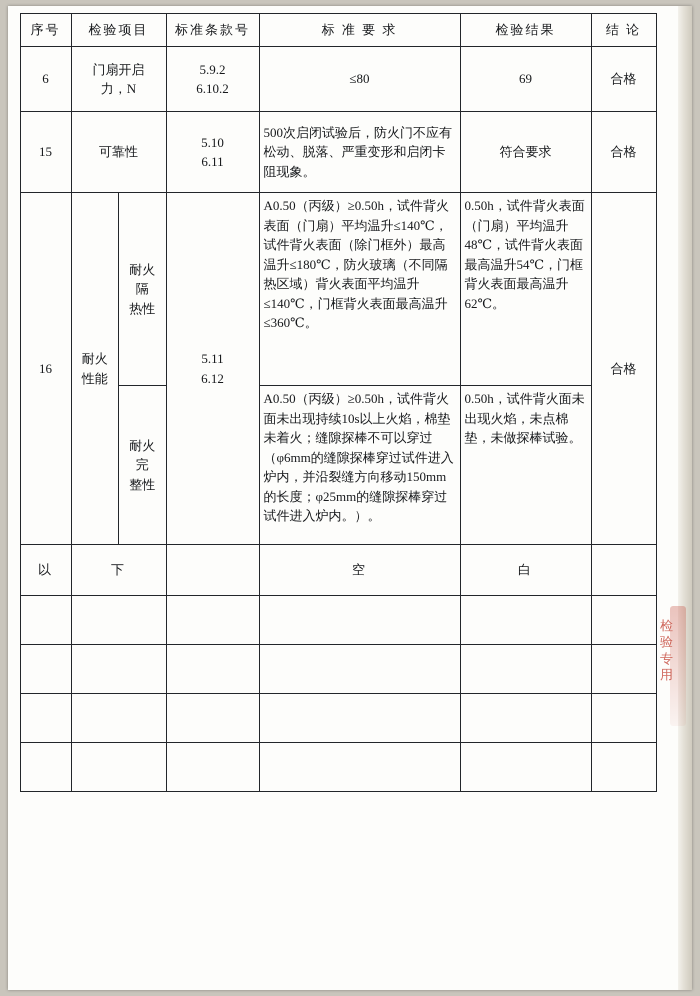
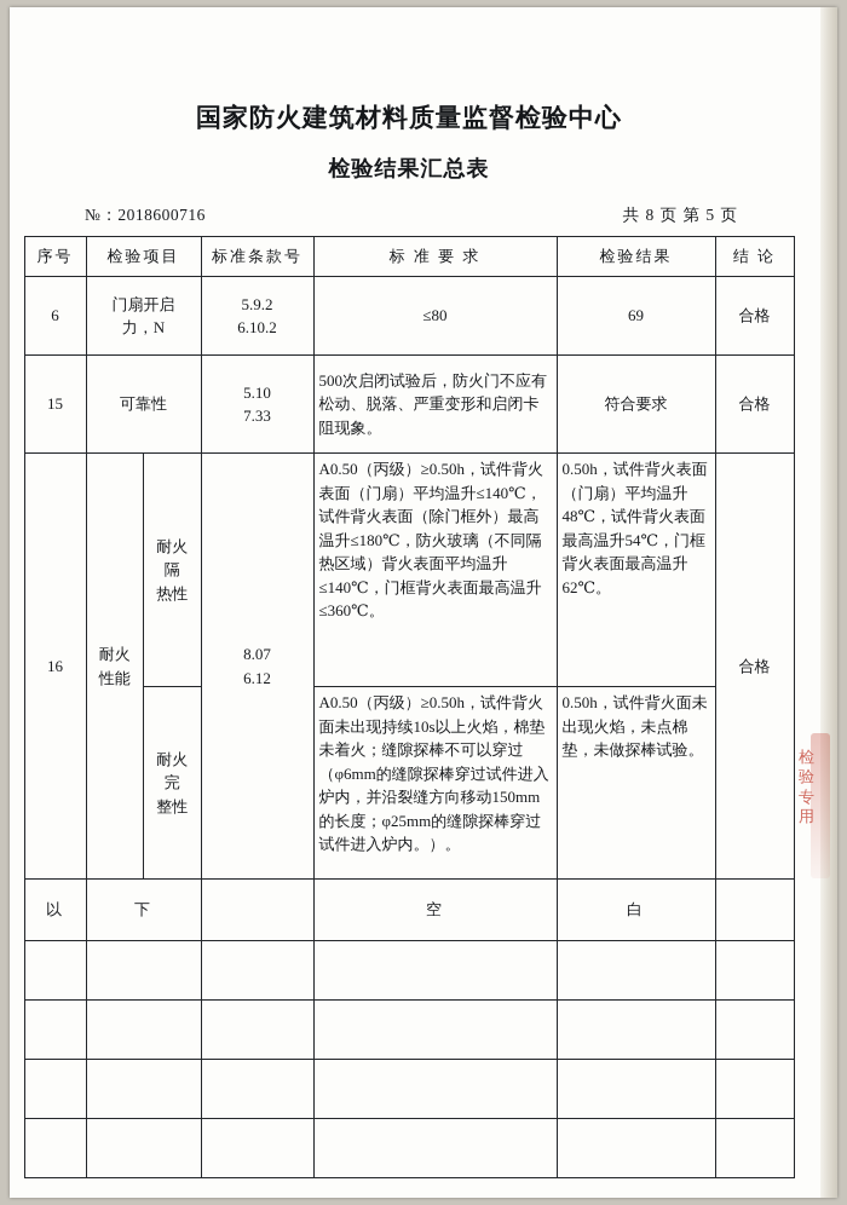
  检验专用
+ 国家防火建筑材料质量监督检验中心
+ 检验结果汇总表
+ №：2018600716
+ 共 8 页 第 5 页
  序号	检验项目	标准条款号	标 准 要 求	检验结果	结 论
  6	门扇开启 力，N	5.9.2 6.10.2	≤80	69	合格
- 15	可靠性	5.10 6.11	500次启闭试验后，防火门不应有松动、脱落、严重变形和启闭卡阻现象。	符合要求	合格
+ 15	可靠性	5.10 7.33	500次启闭试验后，防火门不应有松动、脱落、严重变形和启闭卡阻现象。	符合要求	合格
- 16	耐火 性能	耐火隔 热性	5.11 6.12	A0.50（丙级）≥0.50h，试件背火表面（门扇）平均温升≤140℃，试件背火表面（除门框外）最高温升≤180℃，防火玻璃（不同隔热区域）背火表面平均温升≤140℃，门框背火表面最高温升≤360℃。	0.50h，试件背火表面（门扇）平均温升48℃，试件背火表面最高温升54℃，门框背火表面最高温升62℃。	合格
+ 16	耐火 性能	耐火隔 热性	8.07 6.12	A0.50（丙级）≥0.50h，试件背火表面（门扇）平均温升≤140℃，试件背火表面（除门框外）最高温升≤180℃，防火玻璃（不同隔热区域）背火表面平均温升≤140℃，门框背火表面最高温升≤360℃。	0.50h，试件背火表面（门扇）平均温升48℃，试件背火表面最高温升54℃，门框背火表面最高温升62℃。	合格
  耐火完 整性	A0.50（丙级）≥0.50h，试件背火面未出现持续10s以上火焰，棉垫未着火；缝隙探棒不可以穿过（φ6mm的缝隙探棒穿过试件进入炉内，并沿裂缝方向移动150mm的长度；φ25mm的缝隙探棒穿过试件进入炉内。）。	0.50h，试件背火面未出现火焰，未点棉垫，未做探棒试验。
  以	下		空	白
